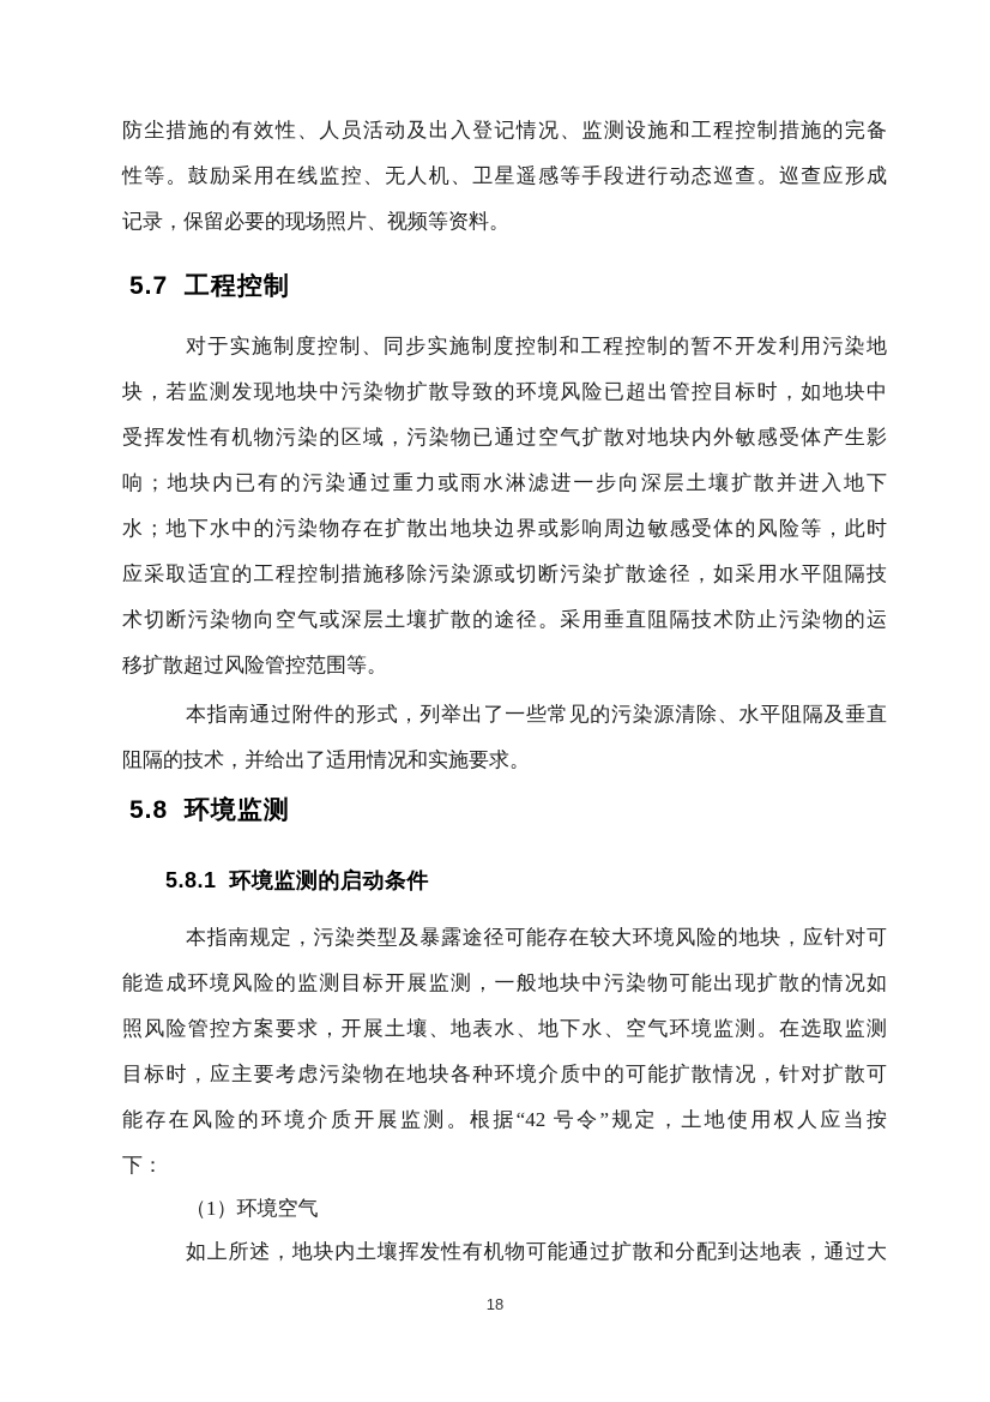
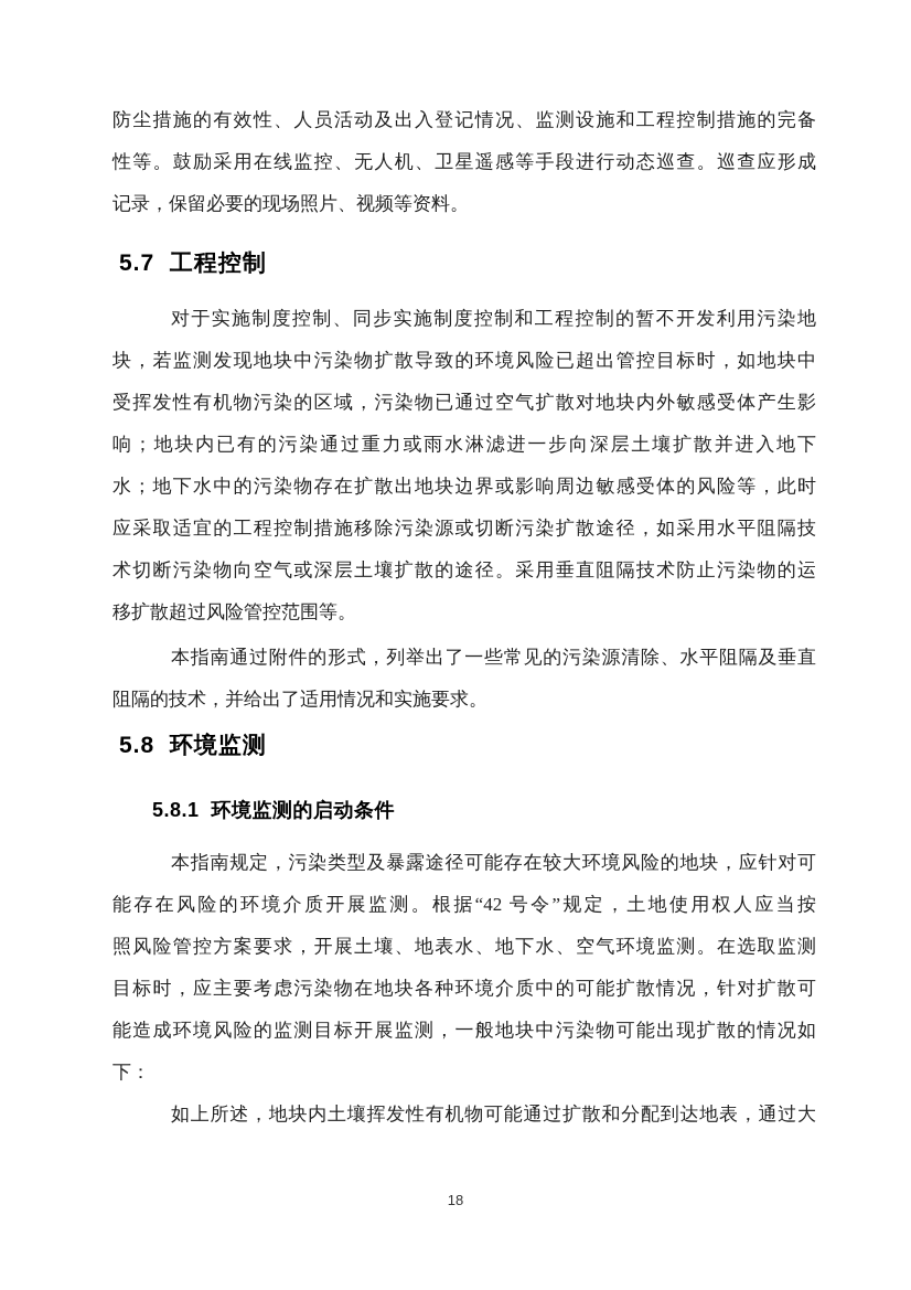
  防尘措施的有效性、人员活动及出入登记情况、监测设施和工程控制措施的完备
  性等。鼓励采用在线监控、无人机、卫星遥感等手段进行动态巡查。巡查应形成
  记录，保留必要的现场照片、视频等资料。
  5.7 工程控制
  对于实施制度控制、同步实施制度控制和工程控制的暂不开发利用污染地
  块，若监测发现地块中污染物扩散导致的环境风险已超出管控目标时，如地块中
  受挥发性有机物污染的区域，污染物已通过空气扩散对地块内外敏感受体产生影
  响；地块内已有的污染通过重力或雨水淋滤进一步向深层土壤扩散并进入地下
  水；地下水中的污染物存在扩散出地块边界或影响周边敏感受体的风险等，此时
  应采取适宜的工程控制措施移除污染源或切断污染扩散途径，如采用水平阻隔技
  术切断污染物向空气或深层土壤扩散的途径。采用垂直阻隔技术防止污染物的运
  移扩散超过风险管控范围等。
  本指南通过附件的形式，列举出了一些常见的污染源清除、水平阻隔及垂直
  阻隔的技术，并给出了适用情况和实施要求。
  5.8 环境监测
  5.8.1 环境监测的启动条件
  本指南规定，污染类型及暴露途径可能存在较大环境风险的地块，应针对可
- 能造成环境风险的监测目标开展监测，一般地块中污染物可能出现扩散的情况如
+ 能存在风险的环境介质开展监测。根据“42 号令”规定，土地使用权人应当按
  照风险管控方案要求，开展土壤、地表水、地下水、空气环境监测。在选取监测
  目标时，应主要考虑污染物在地块各种环境介质中的可能扩散情况，针对扩散可
- 能存在风险的环境介质开展监测。根据“42 号令”规定，土地使用权人应当按
+ 能造成环境风险的监测目标开展监测，一般地块中污染物可能出现扩散的情况如
  下：
- （1）环境空气
  如上所述，地块内土壤挥发性有机物可能通过扩散和分配到达地表，通过大
  18
